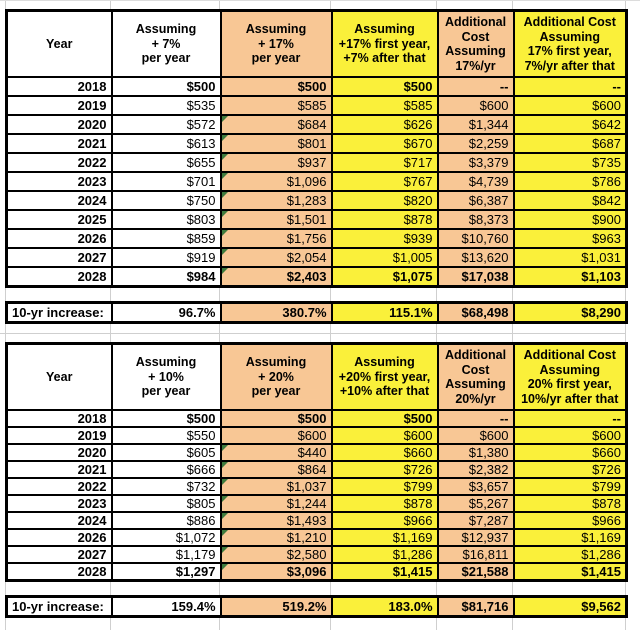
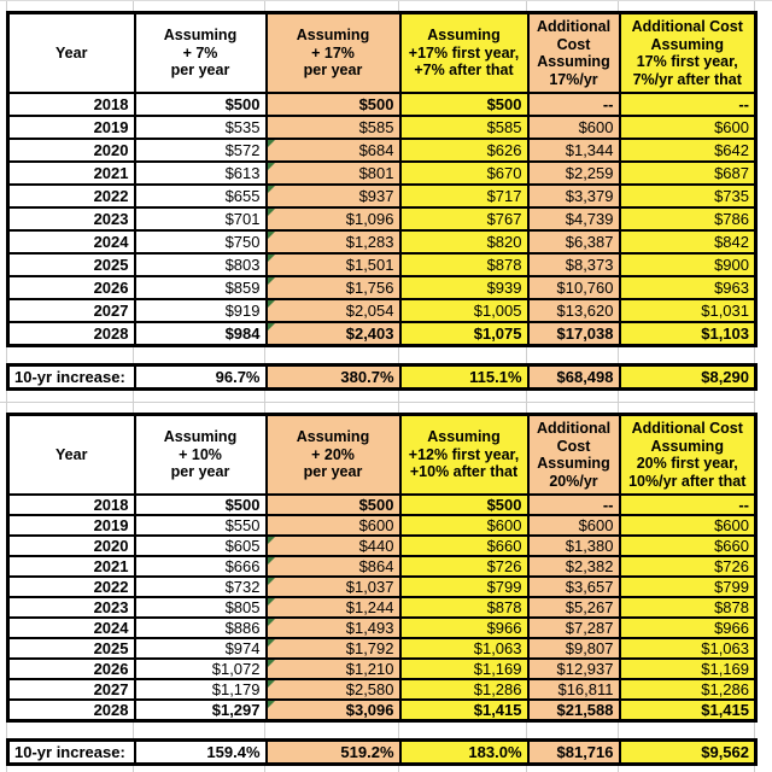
  Year	Assuming + 7% per year	Assuming + 17% per year	Assuming +17% first year, +7% after that	Additional Cost Assuming 17%/yr	Additional Cost Assuming 17% first year, 7%/yr after that
  2018	$500	$500	$500	--	--
  2019	$535	$585	$585	$600	$600
  2020	$572	$684	$626	$1,344	$642
  2021	$613	$801	$670	$2,259	$687
  2022	$655	$937	$717	$3,379	$735
  2023	$701	$1,096	$767	$4,739	$786
  2024	$750	$1,283	$820	$6,387	$842
  2025	$803	$1,501	$878	$8,373	$900
  2026	$859	$1,756	$939	$10,760	$963
  2027	$919	$2,054	$1,005	$13,620	$1,031
  2028	$984	$2,403	$1,075	$17,038	$1,103
  10-yr increase:	96.7%	380.7%	115.1%	$68,498	$8,290
- Year	Assuming + 10% per year	Assuming + 20% per year	Assuming +20% first year, +10% after that	Additional Cost Assuming 20%/yr	Additional Cost Assuming 20% first year, 10%/yr after that
+ Year	Assuming + 10% per year	Assuming + 20% per year	Assuming +12% first year, +10% after that	Additional Cost Assuming 20%/yr	Additional Cost Assuming 20% first year, 10%/yr after that
  2018	$500	$500	$500	--	--
  2019	$550	$600	$600	$600	$600
  2020	$605	$440	$660	$1,380	$660
  2021	$666	$864	$726	$2,382	$726
  2022	$732	$1,037	$799	$3,657	$799
  2023	$805	$1,244	$878	$5,267	$878
  2024	$886	$1,493	$966	$7,287	$966
+ 2025	$974	$1,792	$1,063	$9,807	$1,063
  2026	$1,072	$1,210	$1,169	$12,937	$1,169
  2027	$1,179	$2,580	$1,286	$16,811	$1,286
  2028	$1,297	$3,096	$1,415	$21,588	$1,415
  10-yr increase:	159.4%	519.2%	183.0%	$81,716	$9,562
